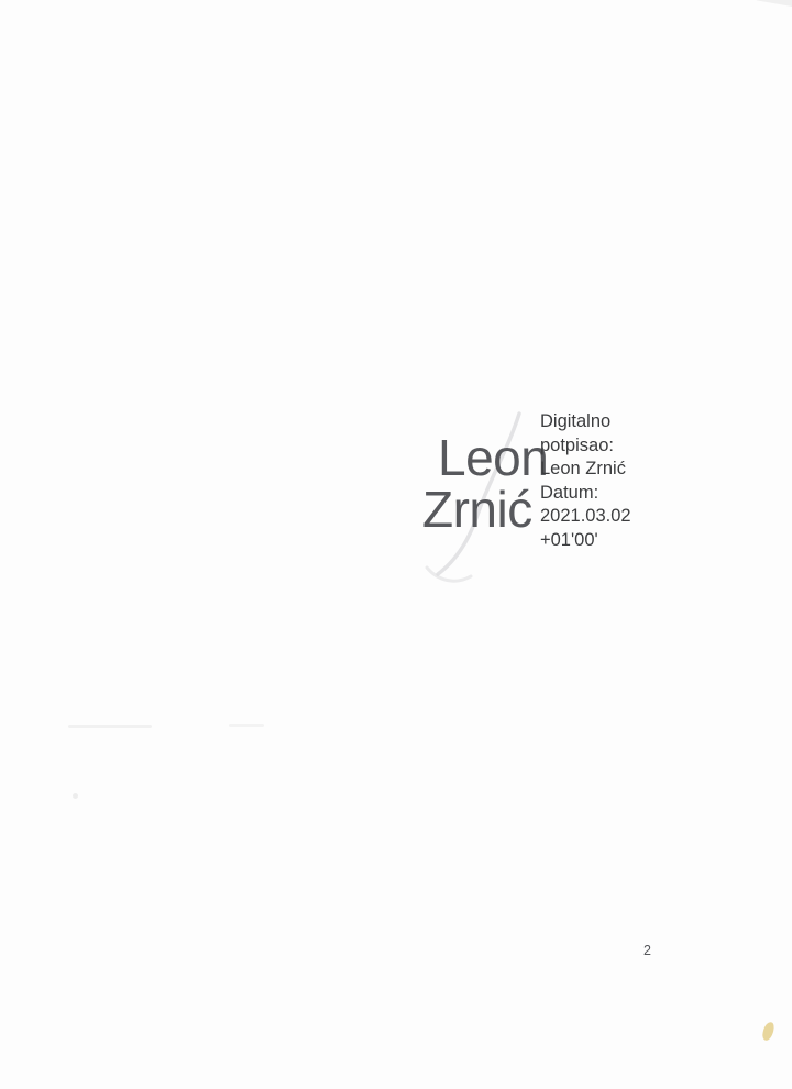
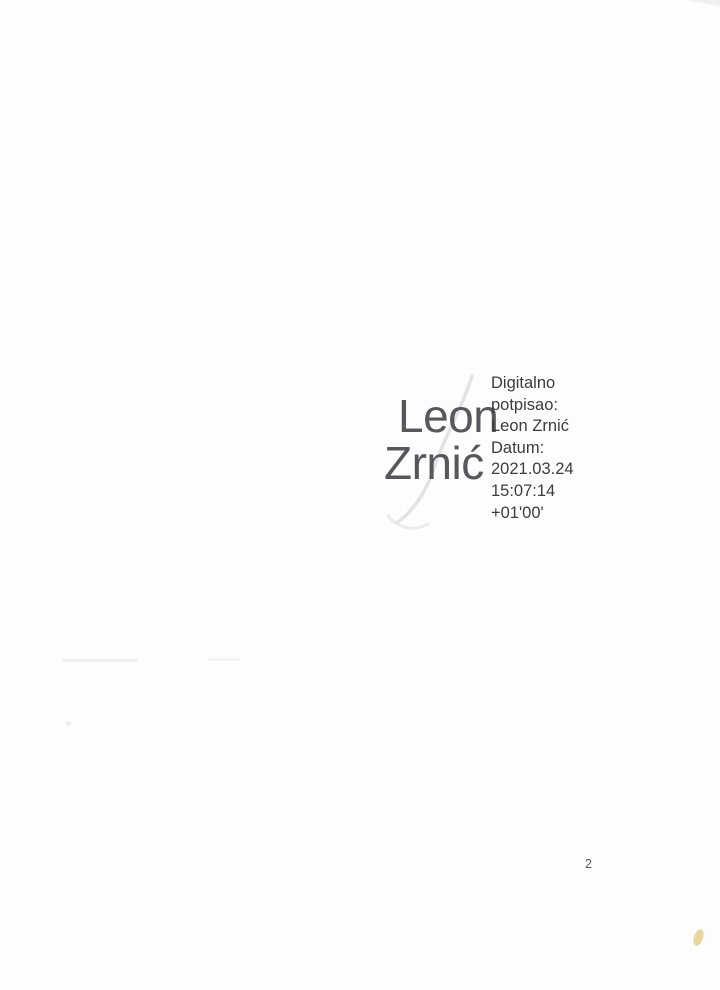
  Leon
  Zrnić
  Digitalno
  potpisao:
  Leon Zrnić
  Datum:
- 2021.03.02
+ 2021.03.24
+ 15:07:14
  +01'00'
  2
